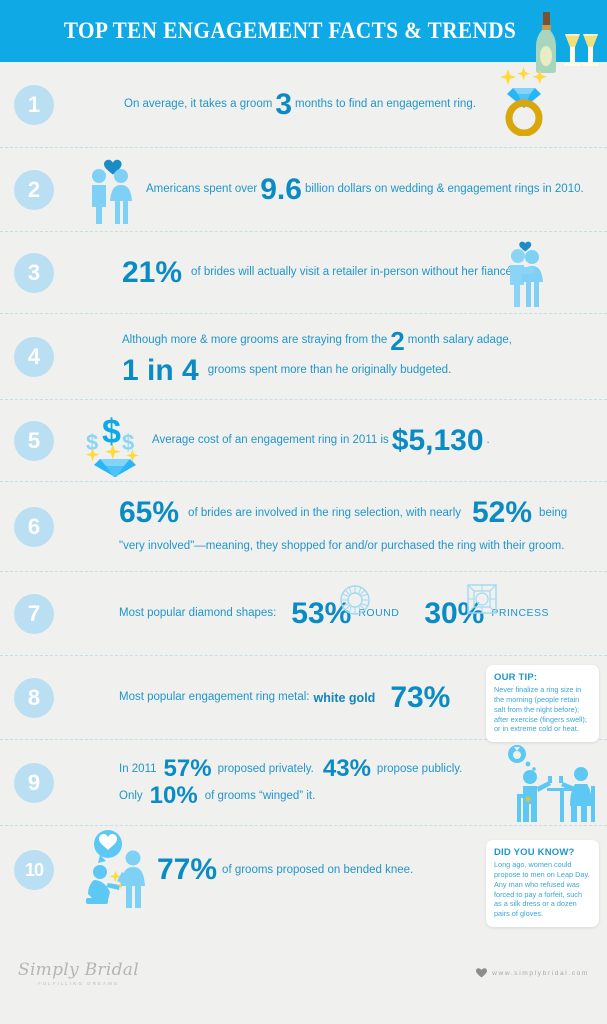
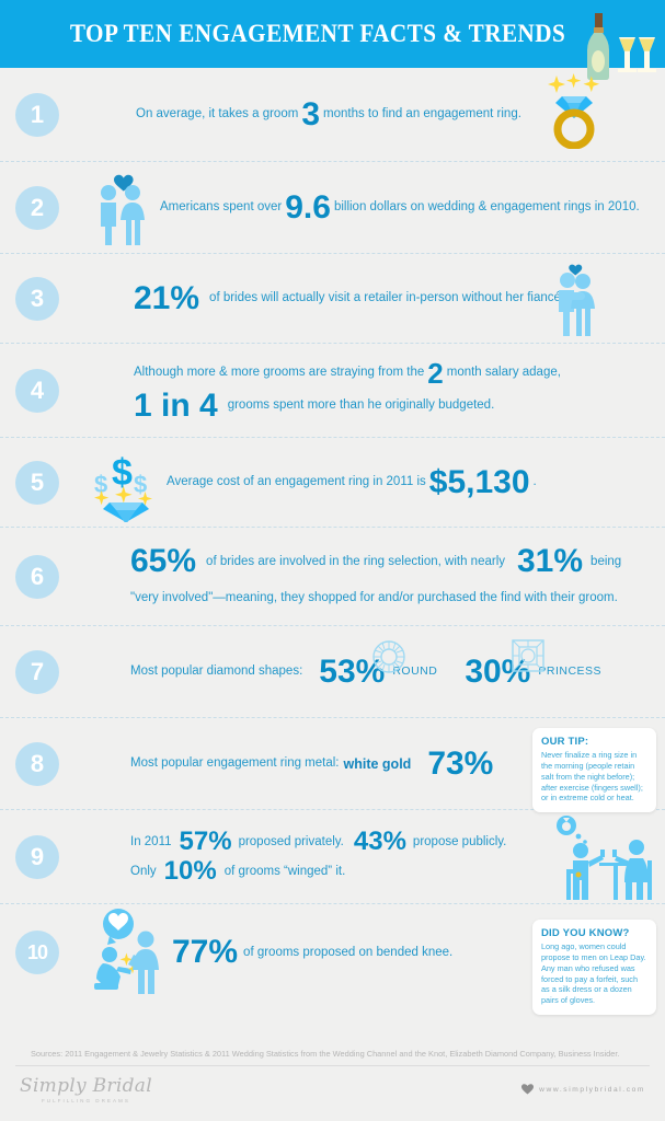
  TOP TEN ENGAGEMENT FACTS & TRENDS
  1
  On average, it takes a groom
  3
  months to find an engagement ring.
  2
  Americans spent over
  9.6
  billion dollars on wedding & engagement rings in 2010.
  3
  21%
  of brides will actually visit a retailer in-person without her fiancé
  4
  Although more & more grooms are straying from the
  2
  month salary adage,
  1 in 4
  grooms spent more than he originally budgeted.
  5
  $
  $
  $
  Average cost of an engagement ring in 2011 is
  $5,130
  .
  6
  65%
  of brides are involved in the ring selection, with nearly
- 52%
+ 31%
  being
- "very involved"—meaning, they shopped for and/or purchased the ring with their groom.
+ "very involved"—meaning, they shopped for and/or purchased the find with their groom.
  7
  Most popular diamond shapes:
  53%
  ROUND
  RINCESS
  8
  Most popular engagement ring metal:
  white gold
  73%
  OUR TIP:
  Never finalize a ring size in the morning (people retain salt from the night before); after exercise (fingers swell); or in extreme cold or heat.
  9
  In 2011
  57%
  proposed privately.
  43%
  propose publicly.
  Only
  10%
  of grooms “winged” it.
  10
  77%
  of grooms proposed on bended knee.
  DID YOU KNOW?
  Long ago, women could propose to men on Leap Day. Any man who refused was forced to pay a forfeit, such as a silk dress or a dozen pairs of gloves.
+ Sources: 2011 Engagement & Jewelry Statistics & 2011 Wedding Statistics from the Wedding Channel and the Knot, Elizabeth Diamond Company, Business Insider.
  Simply Bridal
